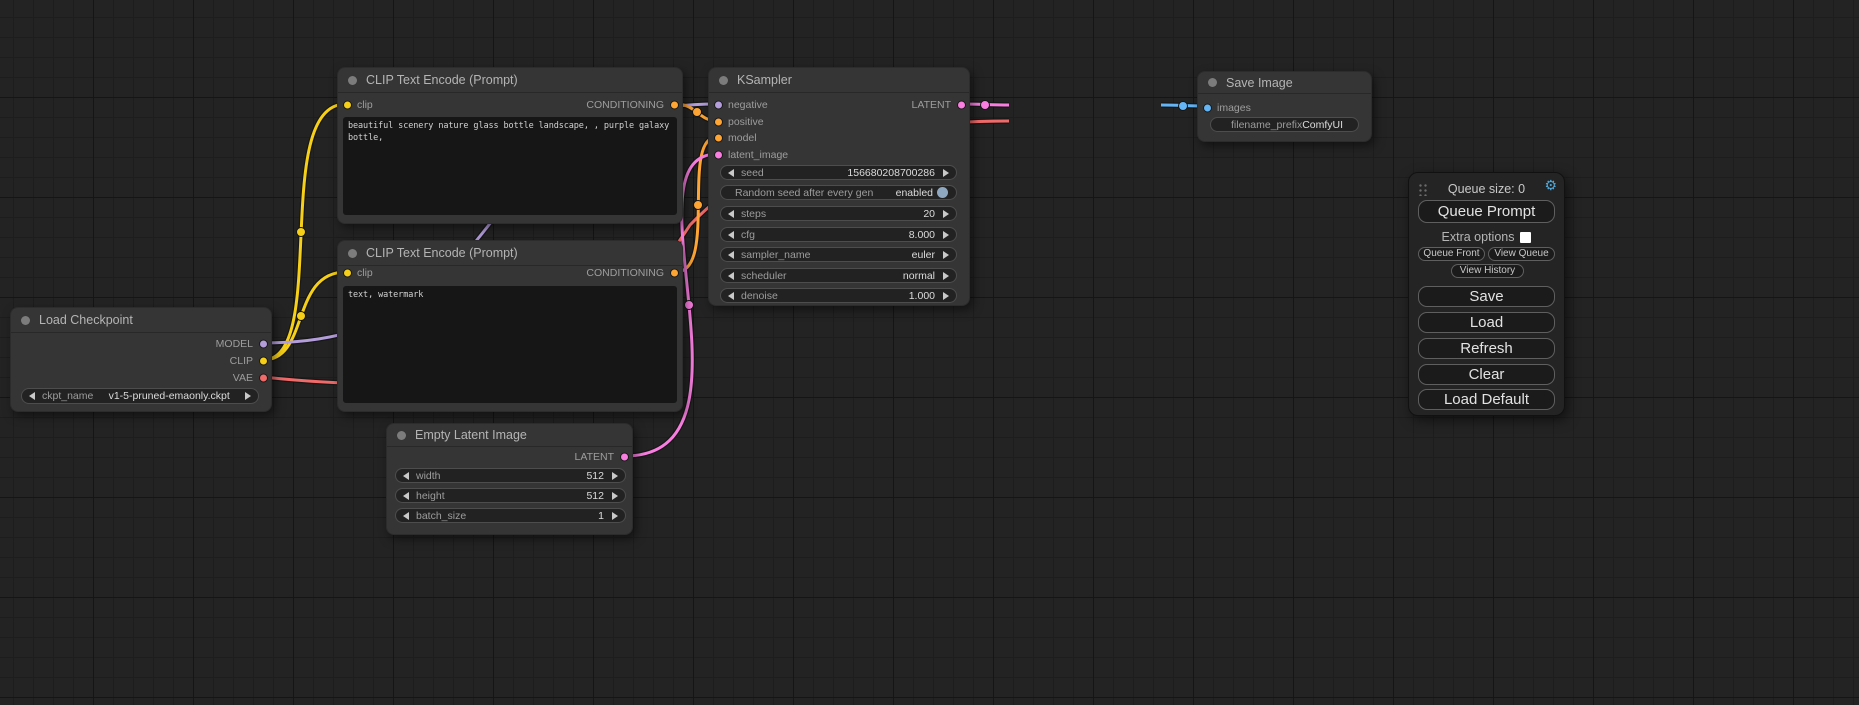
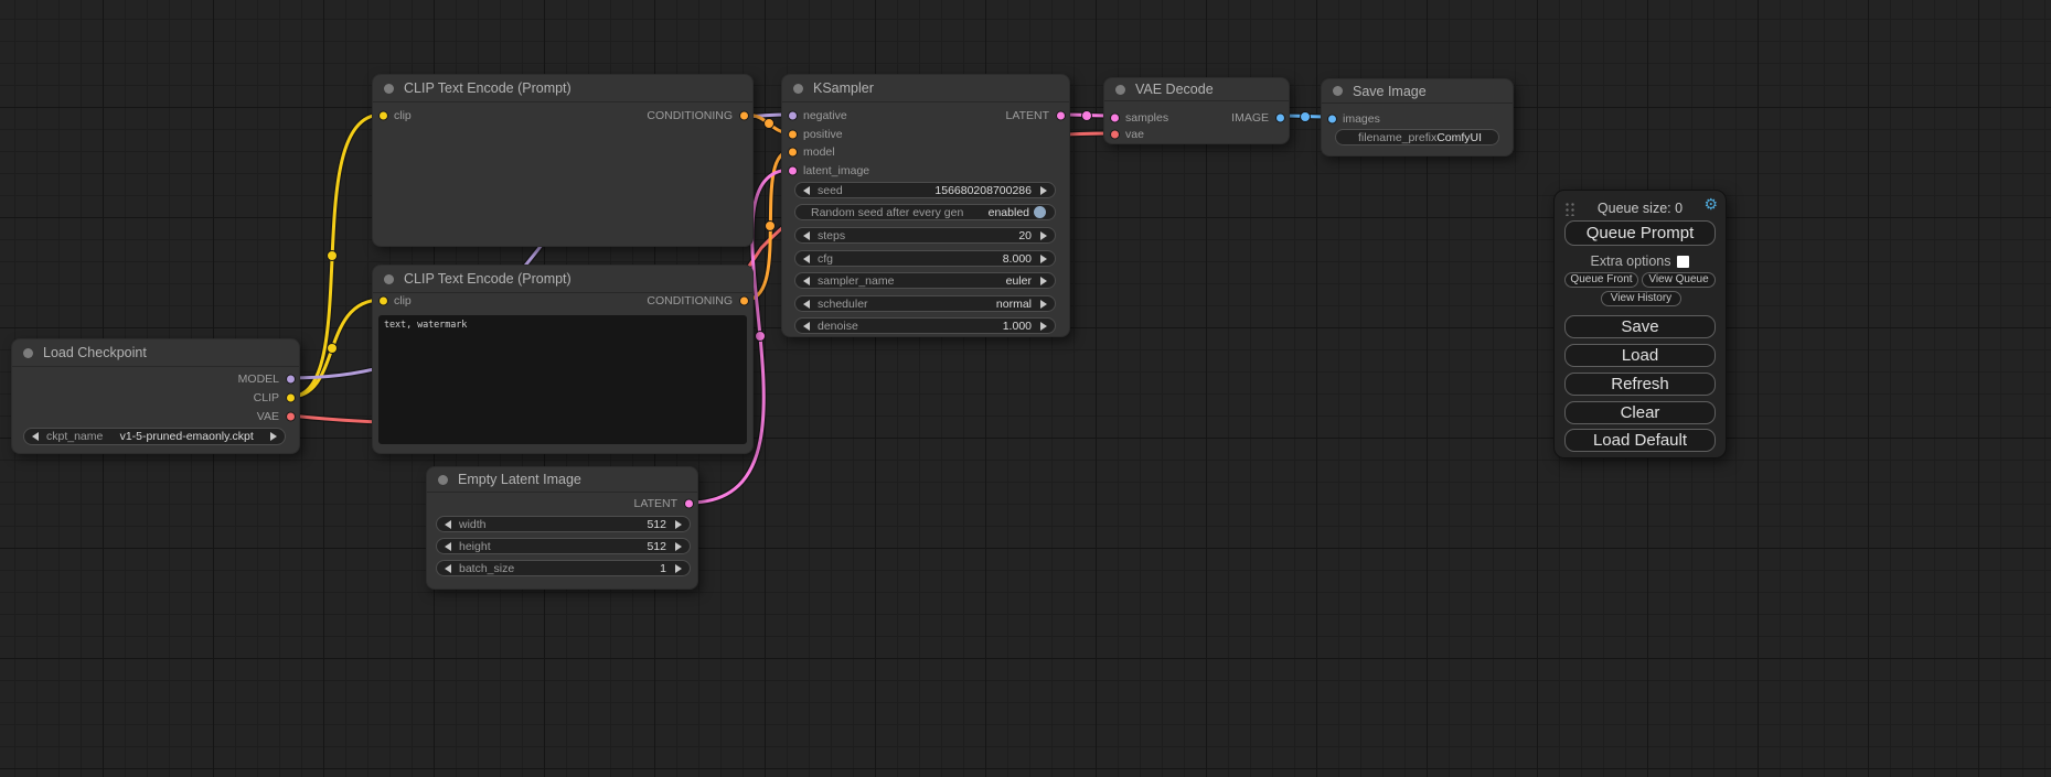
  Load Checkpoint
  MODEL
  CLIP
  VAE
  ckpt_name
  v1-5-pruned-emaonly.ckpt
  CLIP Text Encode (Prompt)
  clip
  CONDITIONING
- beautiful scenery nature glass bottle landscape, , purple galaxy bottle,
  CLIP Text Encode (Prompt)
  clip
  CONDITIONING
  text, watermark
  Empty Latent Image
  LATENT
  width
  512
  height
  512
  batch_size
  1
  KSampler
  negative
  LATENT
  positive
  model
  latent_image
  seed
  156680208700286
  Random seed after every gen
  enabled
  steps
  20
  cfg
  8.000
  sampler_name
  euler
  scheduler
  normal
  denoise
  1.000
+ VAE Decode
+ samples
+ IMAGE
+ vae
  Save Image
  images
  filename_prefix
  ComfyUI
  Queue size: 0
  ⚙
  Queue Prompt
  Extra options
  Queue Front
  View Queue
  View History
  Save
  Load
  Refresh
  Clear
  Load Default
